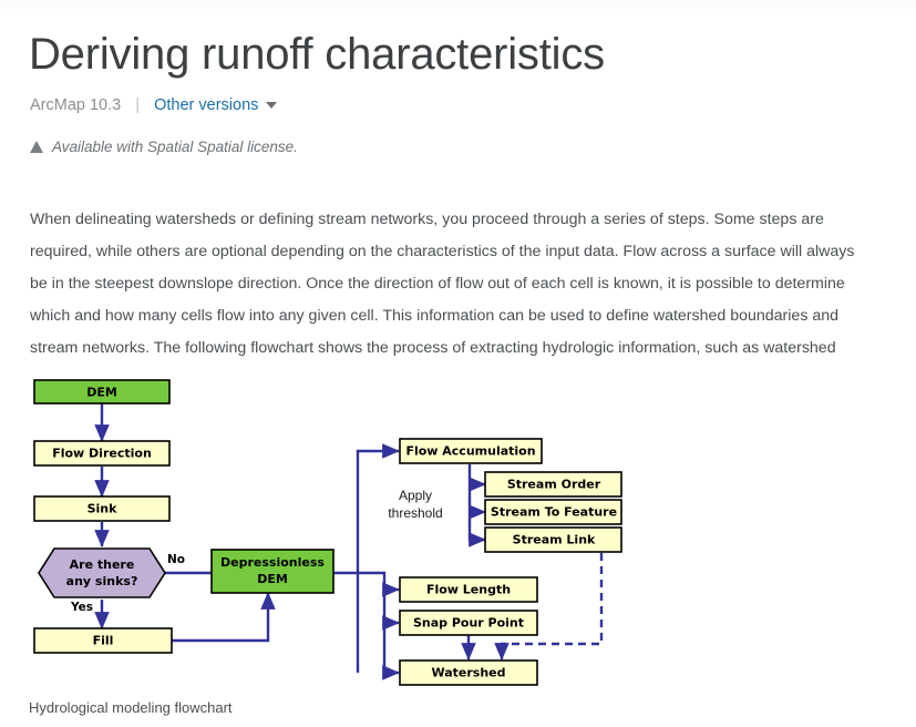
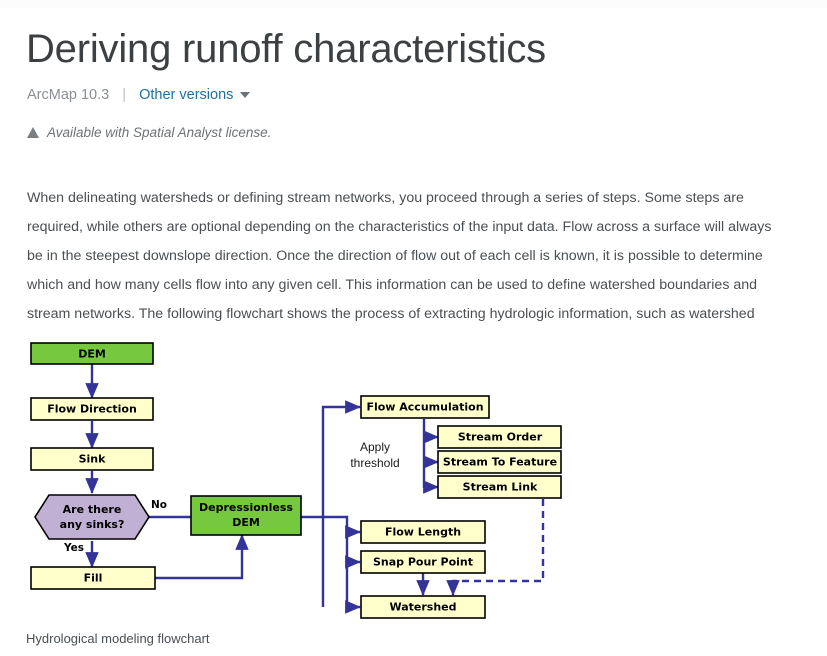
  Deriving runoff characteristics
  ArcMap 10.3
  |
  Other versions
- Available with Spatial Spatial license.
+ Available with Spatial Analyst license.
  When delineating watersheds or defining stream networks, you proceed through a series of steps. Some steps are required, while others are optional depending on the characteristics of the input data. Flow across a surface will always be in the steepest downslope direction. Once the direction of flow out of each cell is known, it is possible to determine which and how many cells flow into any given cell. This information can be used to define watershed boundaries and stream networks. The following flowchart shows the process of extracting hydrologic information, such as watershed
  DEM
  Flow Direction
  Sink
  Are there
  any sinks?
  Fill
  Depressionless
  DEM
  Flow Accumulation
  Stream Order
  Stream To Feature
  Stream Link
  Flow Length
  Snap Pour Point
  Watershed
  No
  Yes
  Apply
  threshold
  Hydrological modeling flowchart
